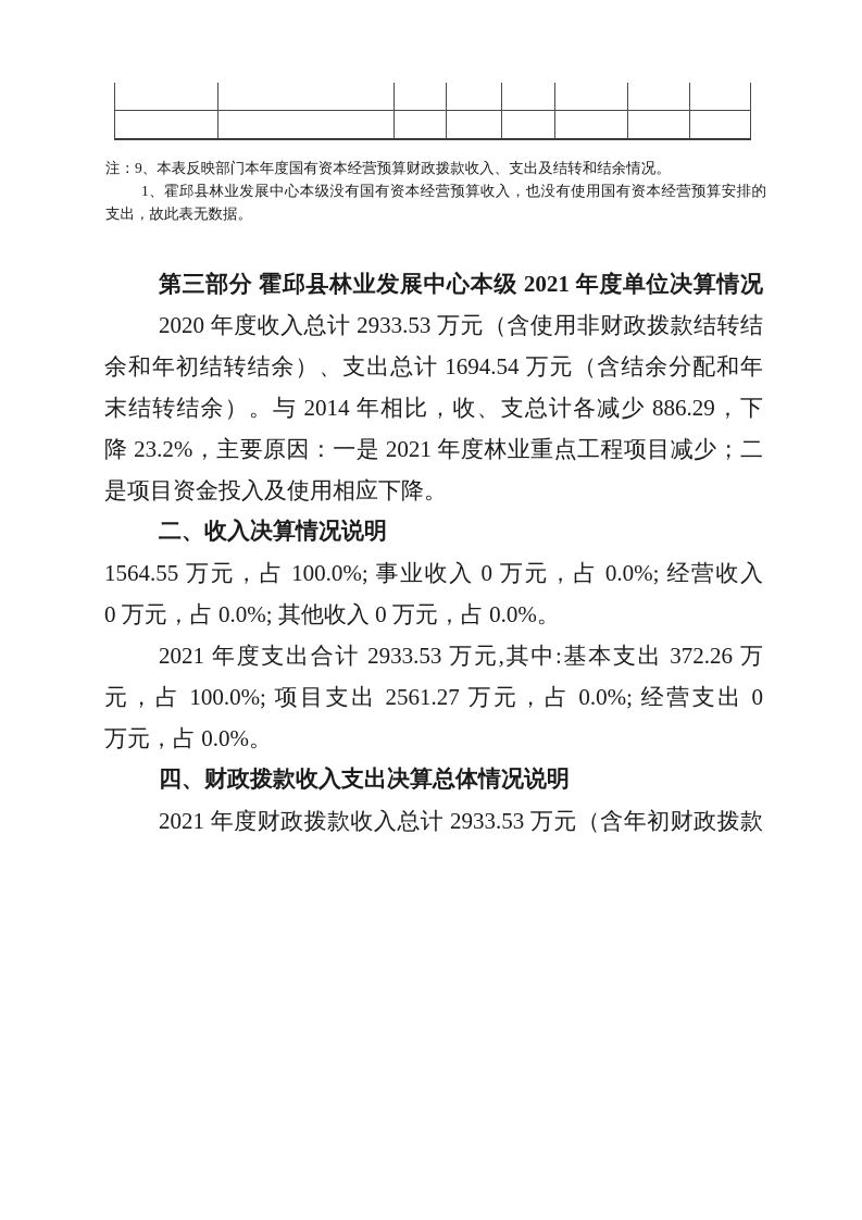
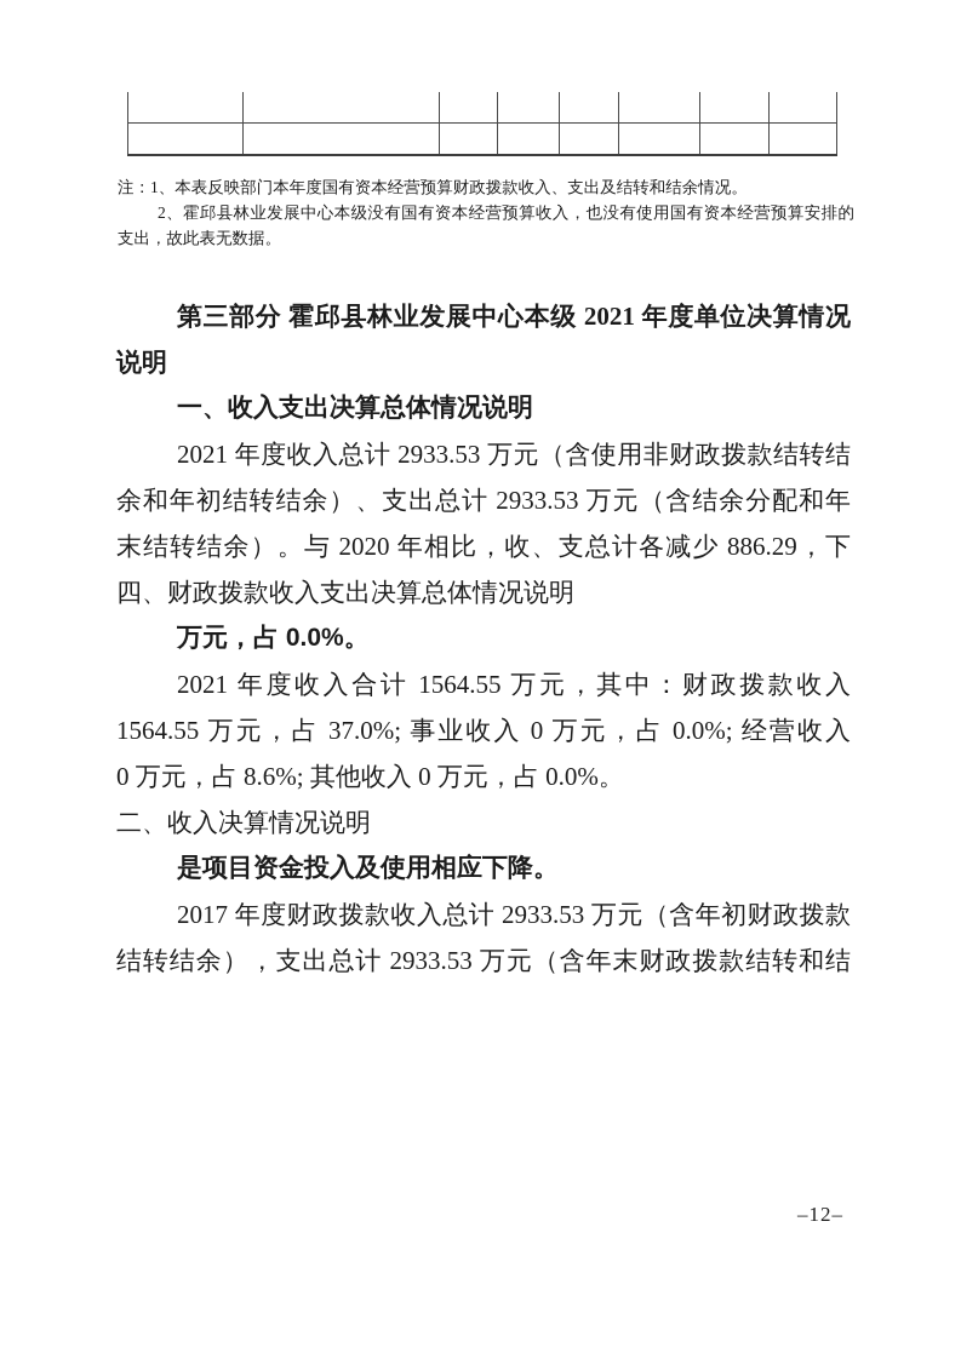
- 注：9、本表反映部门本年度国有资本经营预算财政拨款收入、支出及结转和结余情况。
+ 注：1、本表反映部门本年度国有资本经营预算财政拨款收入、支出及结转和结余情况。
- 1、霍邱县林业发展中心本级没有国有资本经营预算收入，也没有使用国有资本经营预算安排的
+ 2、霍邱县林业发展中心本级没有国有资本经营预算收入，也没有使用国有资本经营预算安排的
  支出，故此表无数据。
  第三部分 霍邱县林业发展中心本级 2021 年度单位决算情况
+ 说明
+ 一、收入支出决算总体情况说明
- 2020 年度收入总计 2933.53 万元（含使用非财政拨款结转结
+ 2021 年度收入总计 2933.53 万元（含使用非财政拨款结转结
- 余和年初结转结余）、支出总计 1694.54 万元（含结余分配和年
+ 余和年初结转结余）、支出总计 2933.53 万元（含结余分配和年
- 末结转结余）。与 2014 年相比，收、支总计各减少 886.29，下
+ 末结转结余）。与 2020 年相比，收、支总计各减少 886.29，下
- 降 23.2%，主要原因：一是 2021 年度林业重点工程项目减少；二
- 是项目资金投入及使用相应下降。
+ 四、财政拨款收入支出决算总体情况说明
- 二、收入决算情况说明
+ 万元，占 0.0%。
+ 2021 年度收入合计 1564.55 万元，其中：财政拨款收入
- 1564.55 万元，占 100.0%; 事业收入 0 万元，占 0.0%; 经营收入
+ 1564.55 万元，占 37.0%; 事业收入 0 万元，占 0.0%; 经营收入
- 0 万元，占 0.0%; 其他收入 0 万元，占 0.0%。
+ 0 万元，占 8.6%; 其他收入 0 万元，占 0.0%。
- 2021 年度支出合计 2933.53 万元,其中:基本支出 372.26 万
- 元，占 100.0%; 项目支出 2561.27 万元，占 0.0%; 经营支出 0
- 万元，占 0.0%。
+ 二、收入决算情况说明
- 四、财政拨款收入支出决算总体情况说明
+ 是项目资金投入及使用相应下降。
- 2021 年度财政拨款收入总计 2933.53 万元（含年初财政拨款
+ 2017 年度财政拨款收入总计 2933.53 万元（含年初财政拨款
+ 结转结余），支出总计 2933.53 万元（含年末财政拨款结转和结
+ –12–
